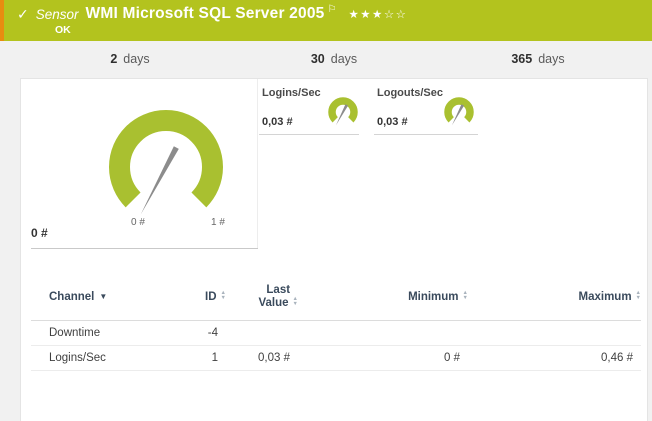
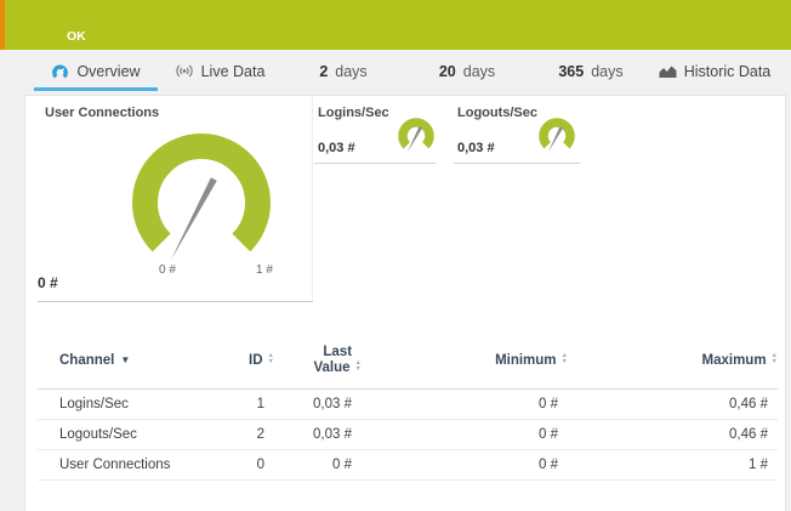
- ✓
- Sensor
- WMI Microsoft SQL Server 2005
- ⚐
- ★★★☆☆
  OK
+ Overview
+ Live Data
  2
  days
- 30
+ 20
  days
  365
  days
+ Historic Data
+ User Connections
  0 #
  1 #
  0 #
  Logins/Sec
  0,03 #
  Logouts/Sec
  0,03 #
  Channel ▼	ID	Last Value	Minimum	Maximum
- Downtime	-4
  Logins/Sec	1	0,03 #	0 #	0,46 #
+ Logouts/Sec	2	0,03 #	0 #	0,46 #
+ User Connections	0	0 #	0 #	1 #
